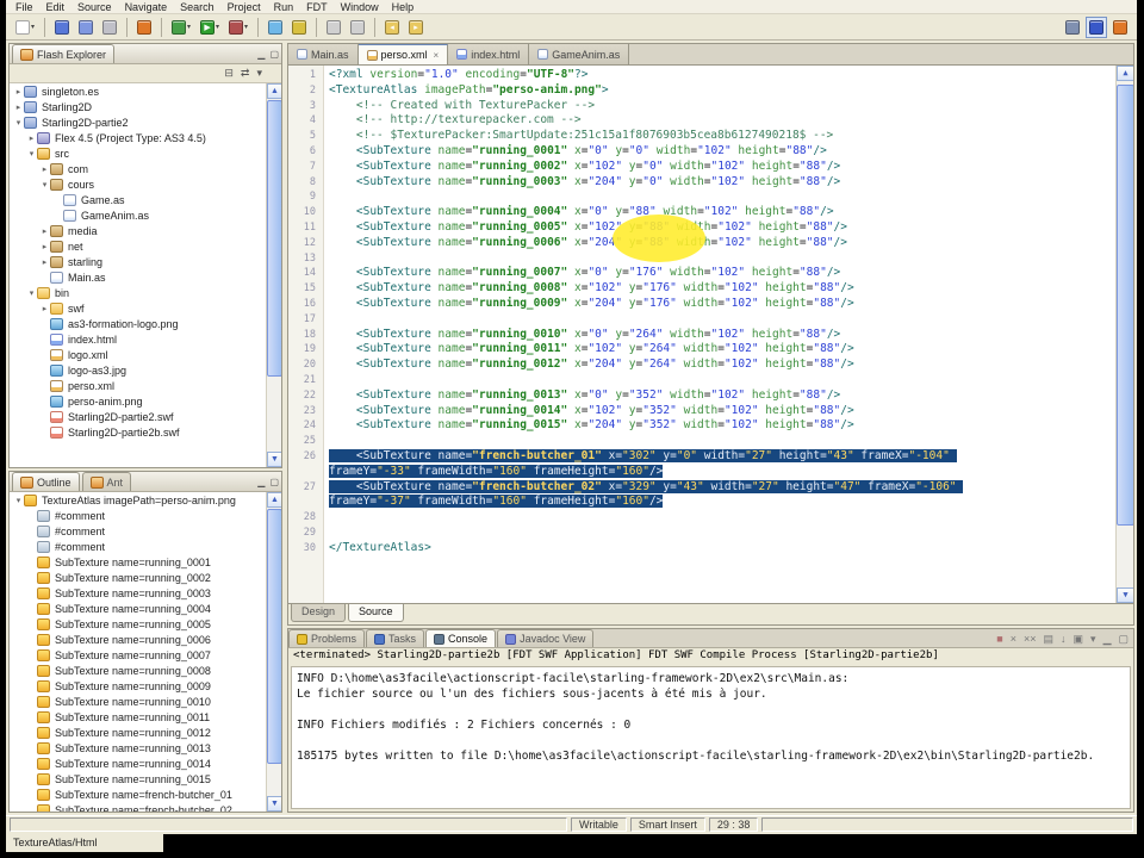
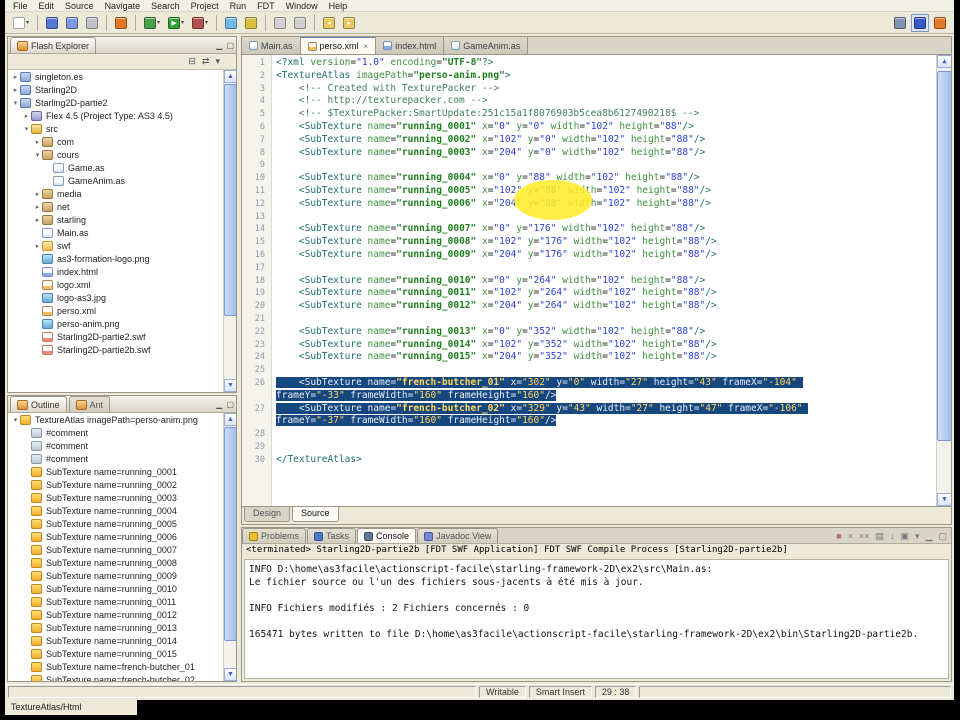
  File
  Edit
  Source
  Navigate
  Search
  Project
  Run
  FDT
  Window
  Help
  Flash Explorer
  ▁
  ▢
  ⊟
  ⇄
  ▾
  singleton.es
  Starling2D
  Starling2D-partie2
  Flex 4.5 (Project Type: AS3 4.5)
  src
  com
  cours
  Game.as
  GameAnim.as
  media
  net
  starling
  Main.as
- bin
  swf
  as3-formation-logo.png
  index.html
  logo.xml
  logo-as3.jpg
  perso.xml
  perso-anim.png
  Starling2D-partie2.swf
  Starling2D-partie2b.swf
  Outline
  Ant
  ▁
  ▢
  TextureAtlas imagePath=perso-anim.png
  #comment
  #comment
  #comment
  SubTexture name=running_0001
  SubTexture name=running_0002
  SubTexture name=running_0003
  SubTexture name=running_0004
  SubTexture name=running_0005
  SubTexture name=running_0006
  SubTexture name=running_0007
  SubTexture name=running_0008
  SubTexture name=running_0009
  SubTexture name=running_0010
  SubTexture name=running_0011
  SubTexture name=running_0012
  SubTexture name=running_0013
  SubTexture name=running_0014
  SubTexture name=running_0015
  SubTexture name=french-butcher_01
  SubTexture name=french-butcher_02
  Main.as
  perso.xml
  ×
  index.html
  GameAnim.as
  1
  <?xml version="1.0" encoding="UTF-8"?>
  2
  <TextureAtlas imagePath="perso-anim.png">
  3
  <!-- Created with TexturePacker -->
  4
  <!-- http://texturepacker.com -->
  5
  <!-- $TexturePacker:SmartUpdate:251c15a1f8076903b5cea8b6127490218$ -->
  6
  <SubTexture name="running_0001" x="0" y="0" width="102" height="88"/>
  7
  <SubTexture name="running_0002" x="102" y="0" width="102" height="88"/>
  8
  <SubTexture name="running_0003" x="204" y="0" width="102" height="88"/>
  9
  10
  <SubTexture name="running_0004" x="0" y="88" width="102" height="88"/>
  11
  <SubTexture name="running_0005" x="102" y "88" width="102" height="88"/>
  12
  <SubTexture name="running_0006" x="204" "88" width="102" height="88"/>
  13
  14
  <SubTexture name="running_0007" x="0" y="176" width="102" height="88"/>
  15
  <SubTexture name="running_0008" x="102" y="176" width="102" height="88"/>
  16
  <SubTexture name="running_0009" x="204" y="176" width="102" height="88"/>
  17
  18
  <SubTexture name="running_0010" x="0" y="264" width="102" height="88"/>
  19
  <SubTexture name="running_0011" x="102" y="264" width="102" height="88"/>
  20
  <SubTexture name="running_0012" x="204" y="264" width="102" height="88"/>
  21
  22
  <SubTexture name="running_0013" x="0" y="352" width="102" height="88"/>
  23
  <SubTexture name="running_0014" x="102" y="352" width="102" height="88"/>
  24
  <SubTexture name="running_0015" x="204" y="352" width="102" height="88"/>
  25
  26
  <SubTexture name="french-butcher_01" x="302" y="0" width="27" height="43" frameX="-104" frameY="-33" frameWidth="160" frameHeight="160"/>
  27
  <SubTexture name="french-butcher_02" x="329" y="43" width="27" height="47" frameX="-106" frameY="-37" frameWidth="160" frameHeight="160"/>
  28
  29
  30
  </TextureAtlas>
  ▲
  ▼
  Design
  Source
  Problems
  Tasks
  Console
  Javadoc View
  ■
  ×
  ××
  ▤
  ↓
  ▣
  ▾
  ▁
  ▢
  <terminated> Starling2D-partie2b [FDT SWF Application] FDT SWF Compile Process [Starling2D-partie2b]
  INFO D:\home\as3facile\actionscript-facile\starling-framework-2D\ex2\src\Main.as:
  Le fichier source ou l'un des fichiers sous-jacents à été mis à jour.
  INFO Fichiers modifiés : 2 Fichiers concernés : 0
- 185175 bytes written to file D:\home\as3facile\actionscript-facile\starling-framework-2D\ex2\bin\Starling2D-partie2b.
+ 165471 bytes written to file D:\home\as3facile\actionscript-facile\starling-framework-2D\ex2\bin\Starling2D-partie2b.
  Writable
  Smart Insert
  29 : 38
  TextureAtlas/Html
